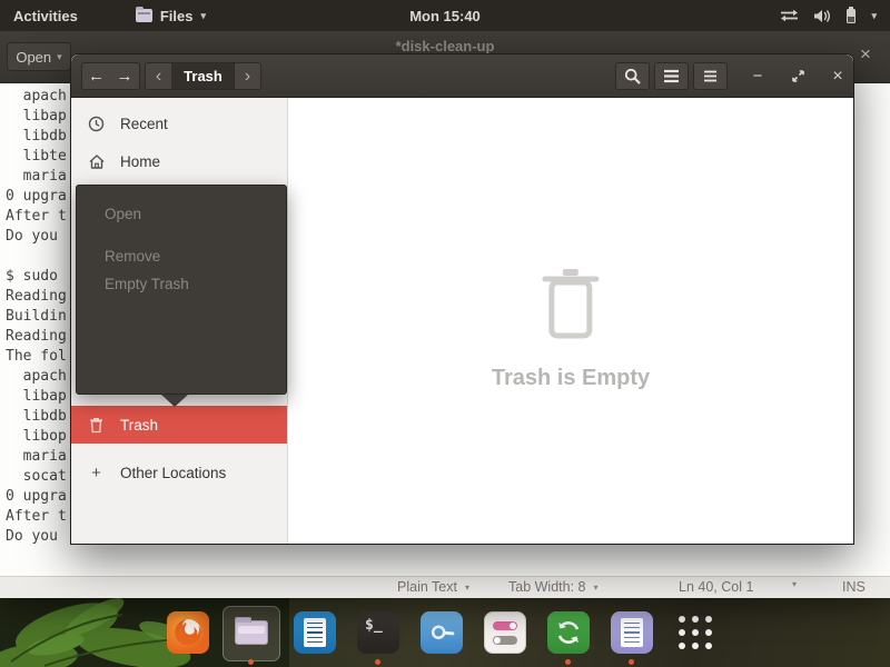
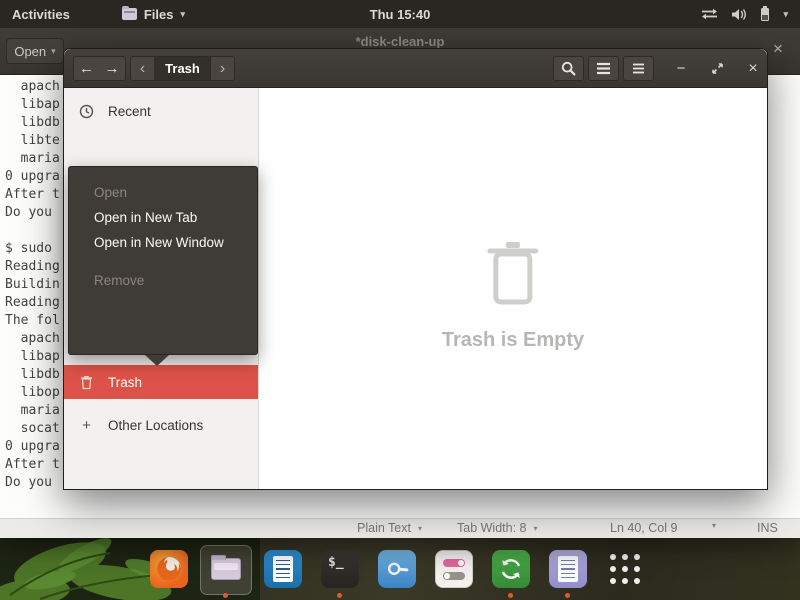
  Open
  ▾
  *disk-clean-up
  ×
  apach
  libap
  libdb
  libte
  maria
  0 upgra
  After t
  Do you
  $ sudo
  Reading
  Buildin
  Reading
  The fol
  apach
  libap
  libdb
  libop
  maria
  socat
  0 upgra
  After t
  Do you
  Plain Text
  ▾
  Tab Width: 8
  ▾
- Ln 40, Col 1
+ Ln 40, Col 9
  ▾
  INS
  ←
  →
  ‹
  Trash
  ›
  −
  ×
  Recent
- Home
  Trash
  +
  Other Locations
  Trash is Empty
  Open
+ Open in New Tab
+ Open in New Window
  Remove
- Empty Trash
  Activities
  Files
  ▾
- Mon 15:40
+ Thu 15:40
  ▾
  $_
